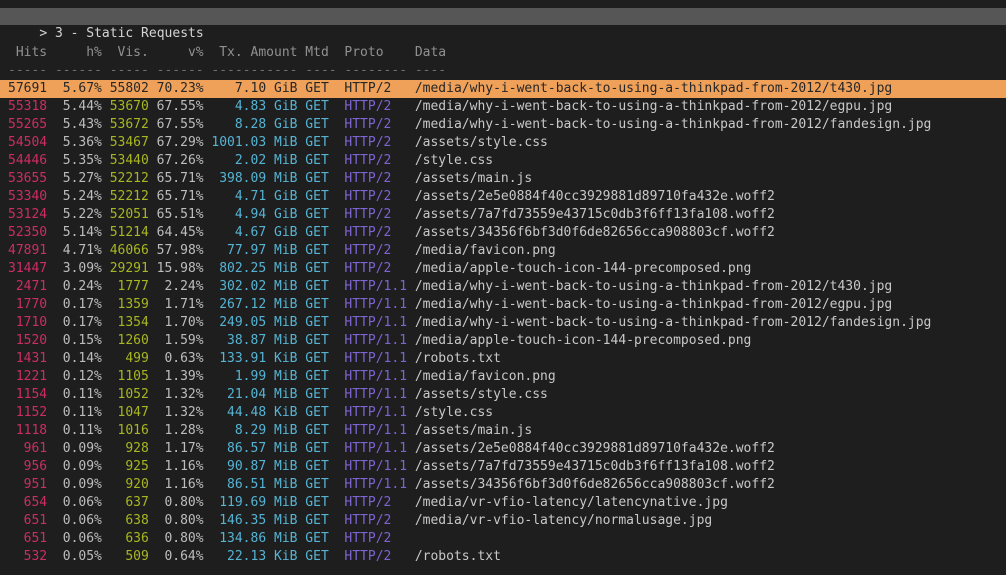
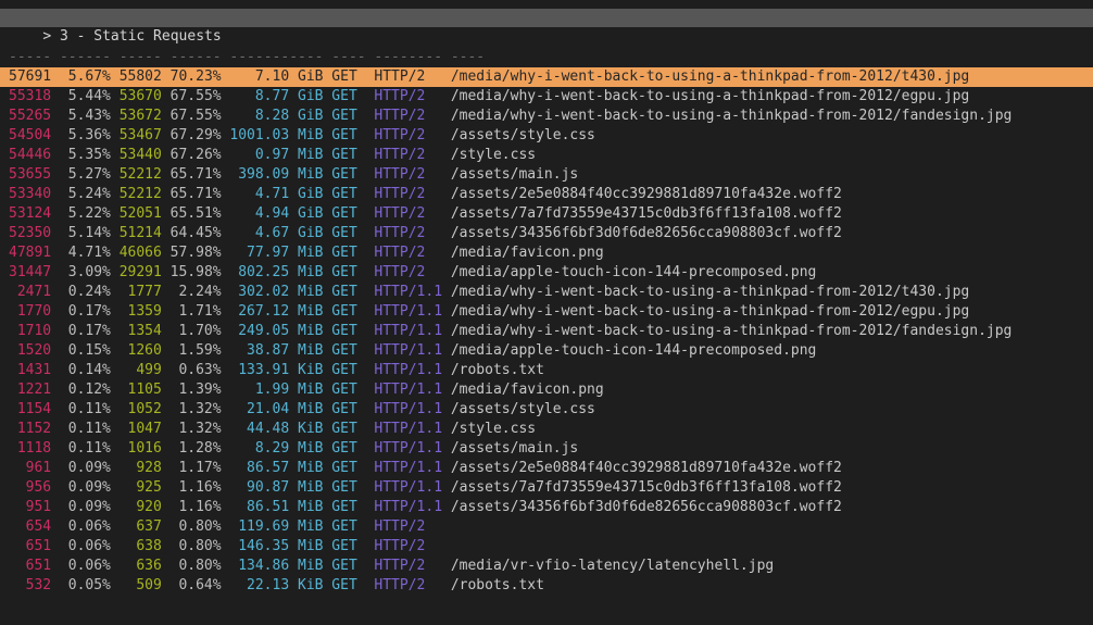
  > 3 - Static Requests
- Hits
- h%
- Vis.
- v%
- Tx. Amount
- Mtd
- Proto
- Data
  -----
  ------
  -----
  ------
  -----------
  ----
  --------
  ----
  57691
  5.67%
  55802
  70.23%
  7.10 GiB
  GET
  HTTP/2
  /media/why-i-went-back-to-using-a-thinkpad-from-2012/t430.jpg
  55318
  5.44%
  53670
  67.55%
- 4.83 GiB
+ 8.77 GiB
  GET
  HTTP/2
  /media/why-i-went-back-to-using-a-thinkpad-from-2012/egpu.jpg
  55265
  5.43%
  53672
  67.55%
  8.28 GiB
  GET
  HTTP/2
  /media/why-i-went-back-to-using-a-thinkpad-from-2012/fandesign.jpg
  54504
  5.36%
  53467
  67.29%
  1001.03 MiB
  GET
  HTTP/2
  /assets/style.css
  54446
  5.35%
  53440
  67.26%
- 2.02 MiB
+ 0.97 MiB
  GET
  HTTP/2
  /style.css
  53655
  5.27%
  52212
  65.71%
  398.09 MiB
  GET
  HTTP/2
  /assets/main.js
  53340
  5.24%
  52212
  65.71%
  4.71 GiB
  GET
  HTTP/2
  /assets/2e5e0884f40cc3929881d89710fa432e.woff2
  53124
  5.22%
  52051
  65.51%
  4.94 GiB
  GET
  HTTP/2
  /assets/7a7fd73559e43715c0db3f6ff13fa108.woff2
  52350
  5.14%
  51214
  64.45%
  4.67 GiB
  GET
  HTTP/2
  /assets/34356f6bf3d0f6de82656cca908803cf.woff2
  47891
  4.71%
  46066
  57.98%
  77.97 MiB
  GET
  HTTP/2
  /media/favicon.png
  31447
  3.09%
  29291
  15.98%
  802.25 MiB
  GET
  HTTP/2
  /media/apple-touch-icon-144-precomposed.png
  2471
  0.24%
  1777
  2.24%
  302.02 MiB
  GET
  HTTP/1.1
  /media/why-i-went-back-to-using-a-thinkpad-from-2012/t430.jpg
  1770
  0.17%
  1359
  1.71%
  267.12 MiB
  GET
  HTTP/1.1
  /media/why-i-went-back-to-using-a-thinkpad-from-2012/egpu.jpg
  1710
  0.17%
  1354
  1.70%
  249.05 MiB
  GET
  HTTP/1.1
  /media/why-i-went-back-to-using-a-thinkpad-from-2012/fandesign.jpg
  1520
  0.15%
  1260
  1.59%
  38.87 MiB
  GET
  HTTP/1.1
  /media/apple-touch-icon-144-precomposed.png
  1431
  0.14%
  499
  0.63%
  133.91 KiB
  GET
  HTTP/1.1
  /robots.txt
  1221
  0.12%
  1105
  1.39%
  1.99 MiB
  GET
  HTTP/1.1
  /media/favicon.png
  1154
  0.11%
  1052
  1.32%
  21.04 MiB
  GET
  HTTP/1.1
  /assets/style.css
  1152
  0.11%
  1047
  1.32%
  44.48 KiB
  GET
  HTTP/1.1
  /style.css
  1118
  0.11%
  1016
  1.28%
  8.29 MiB
  GET
  HTTP/1.1
  /assets/main.js
  961
  0.09%
  928
  1.17%
  86.57 MiB
  GET
  HTTP/1.1
  /assets/2e5e0884f40cc3929881d89710fa432e.woff2
  956
  0.09%
  925
  1.16%
  90.87 MiB
  GET
  HTTP/1.1
  /assets/7a7fd73559e43715c0db3f6ff13fa108.woff2
  951
  0.09%
  920
  1.16%
  86.51 MiB
  GET
  HTTP/1.1
  /assets/34356f6bf3d0f6de82656cca908803cf.woff2
  654
  0.06%
  637
  0.80%
  119.69 MiB
  GET
  HTTP/2
- /media/vr-vfio-latency/latencynative.jpg
  651
  0.06%
  638
  0.80%
  146.35 MiB
  GET
  HTTP/2
- /media/vr-vfio-latency/normalusage.jpg
  651
  0.06%
  636
  0.80%
  134.86 MiB
  GET
  HTTP/2
+ /media/vr-vfio-latency/latencyhell.jpg
  532
  0.05%
  509
  0.64%
  22.13 KiB
  GET
  HTTP/2
  /robots.txt
